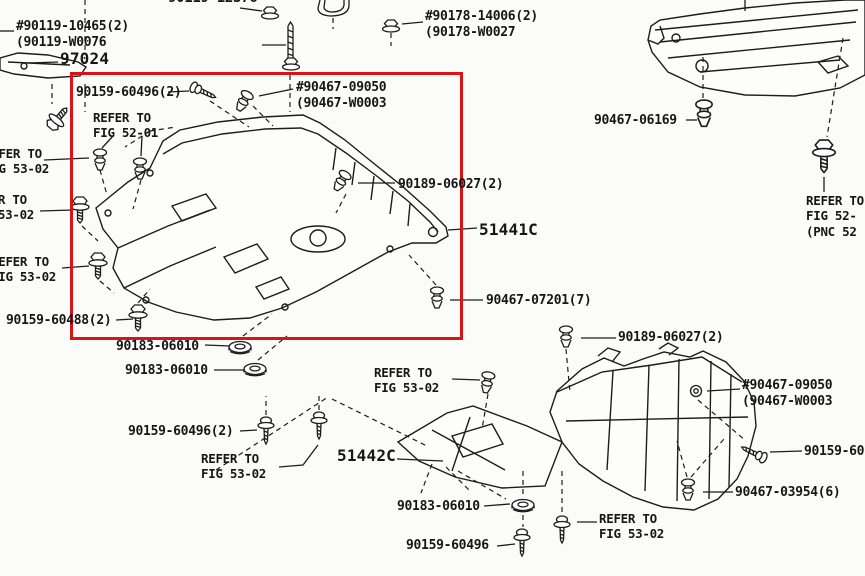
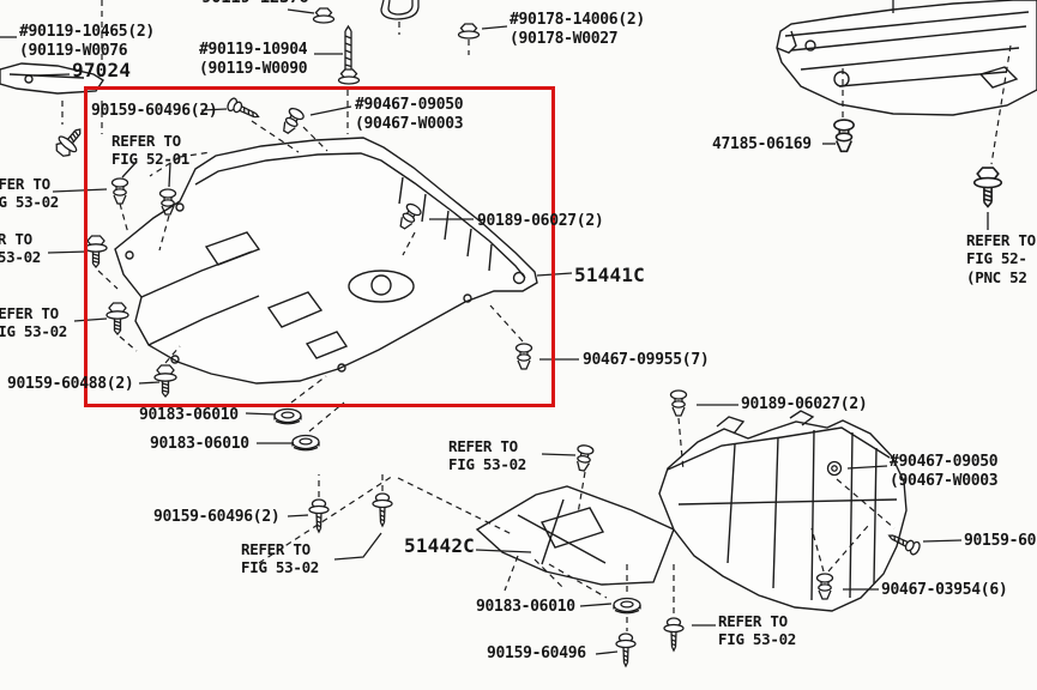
  #90119-10465(2)
  (90119-W0076
  97024
+ #90119-10904
+ (90119-W0090
  #90178-14006(2)
  (90178-W0027
  90159-60496(2)
  #90467-09050
  (90467-W0003
  REFER TO
  FIG 52-01
  90189-06027(2)
  51441C
- 90467-07201(7)
+ 90467-09955(7)
  90159-60488(2)
  90183-06010
  90183-06010
  90159-60496(2)
  REFER TO
  FIG 53-02
  51442C
  REFER TO
  FIG 53-02
- 90467-06169
+ 47185-06169
  90189-06027(2)
  #90467-09050
  (90467-W0003
  90159-60
  90467-03954(6)
  90183-06010
  90159-60496
  REFER TO
  FIG 53-02
  REFER TO
  FIG 52-
  (PNC 52
  FER TO
  G 53-02
  EFER TO
  IG 53-02
